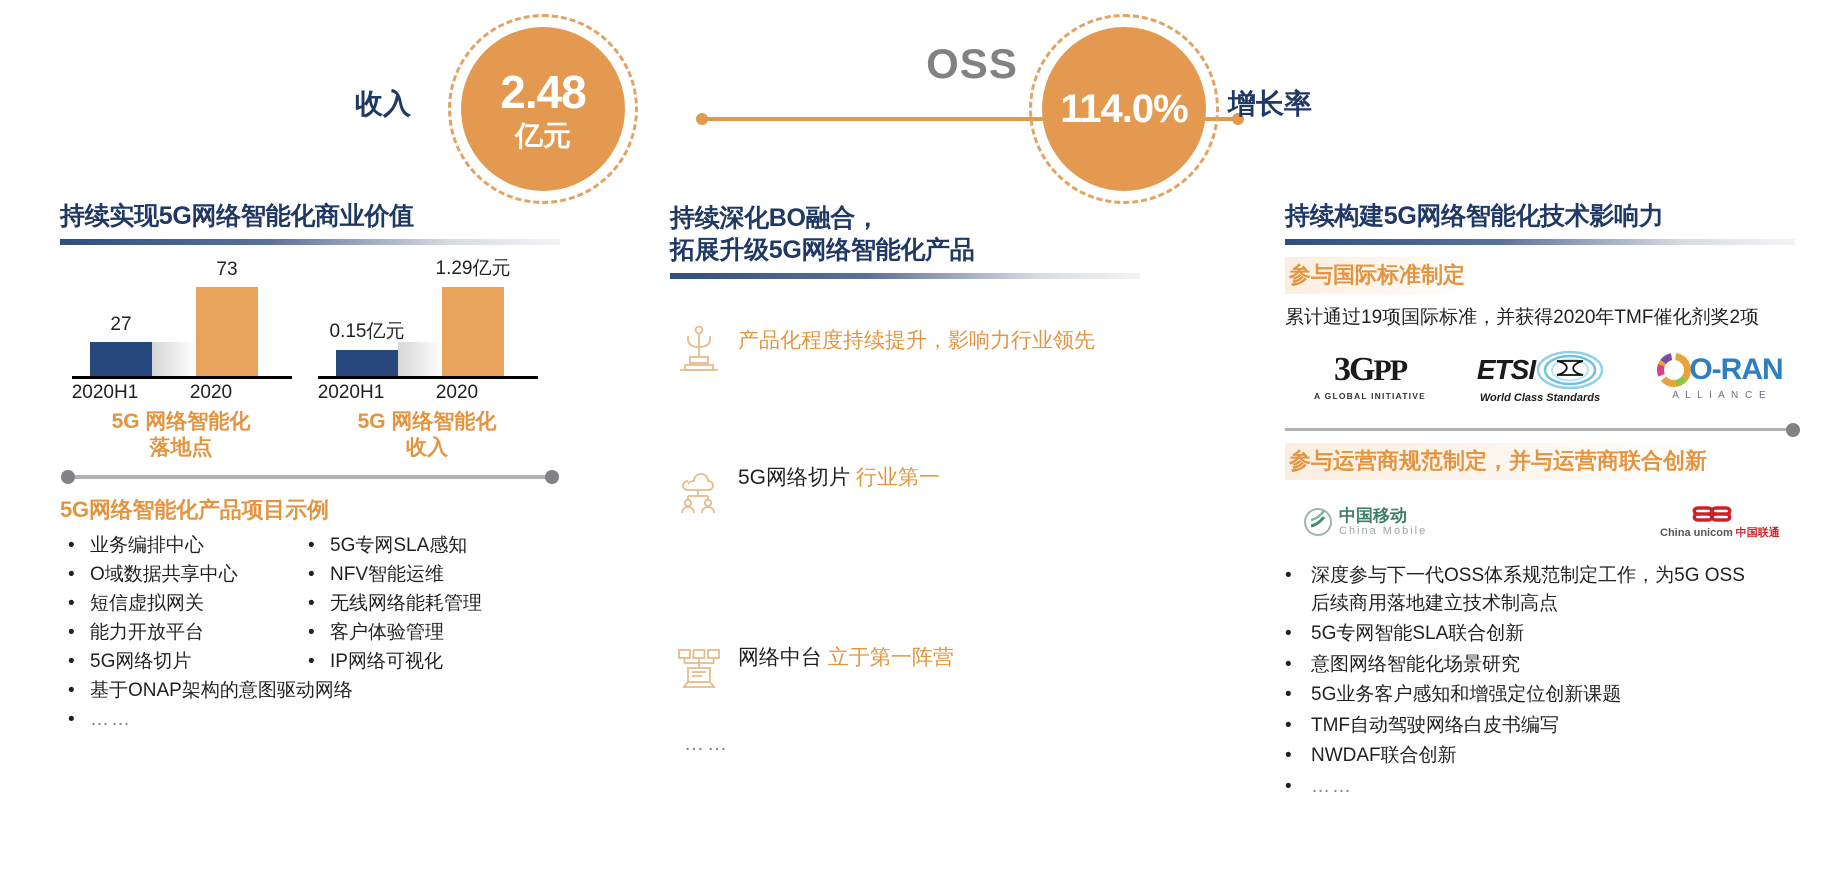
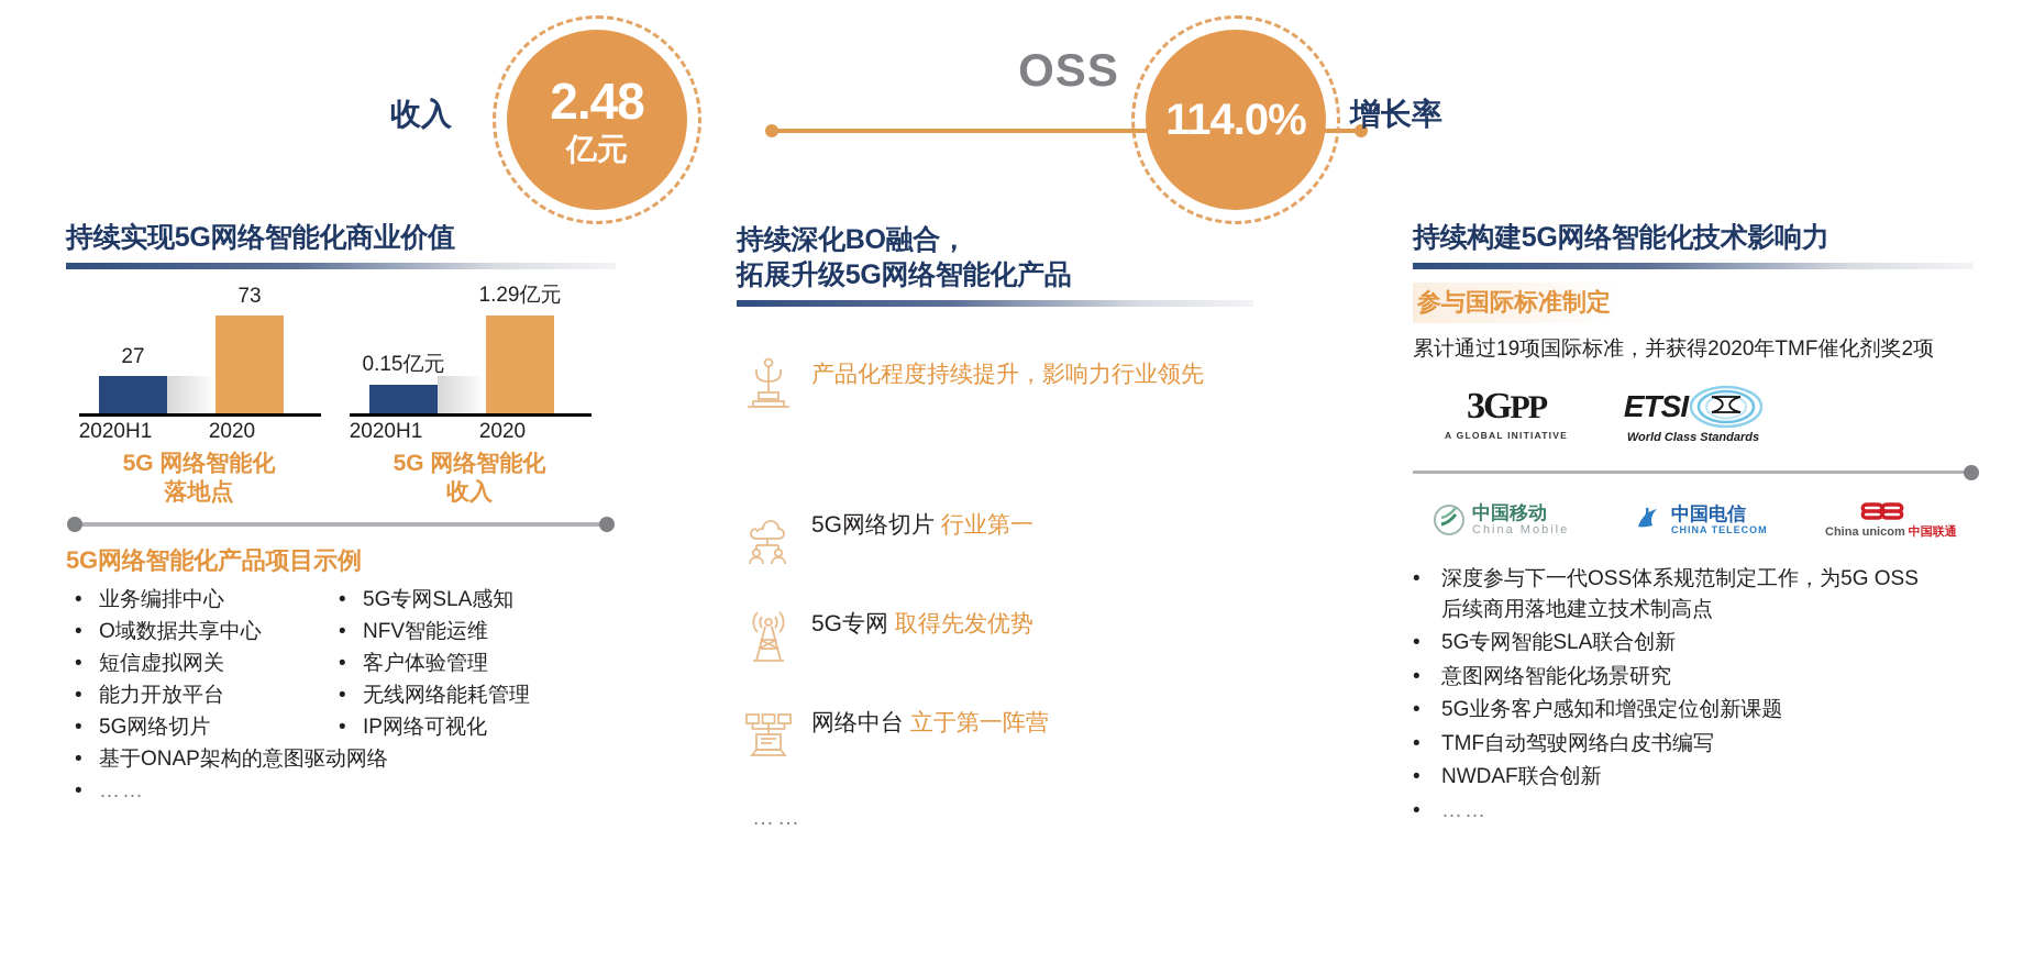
  OSS
  2.48
  亿元
  收入
  114.0%
  增长率
  持续实现5G网络智能化商业价值
  27
  73
  2020H1
  2020
  5G 网络智能化
  落地点
  0.15亿元
  1.29亿元
  2020H1
  2020
  5G 网络智能化
  收入
  5G网络智能化产品项目示例
  •
  业务编排中心
  •
  O域数据共享中心
  •
  短信虚拟网关
  •
  能力开放平台
  •
  5G网络切片
  •
  基于ONAP架构的意图驱动网络
  •
  ……
  •
  5G专网SLA感知
  •
  NFV智能运维
  •
- 无线网络能耗管理
+ 客户体验管理
  •
- 客户体验管理
+ 无线网络能耗管理
  •
  IP网络可视化
  持续深化BO融合，
  拓展升级5G网络智能化产品
  产品化程度持续提升，影响力行业领先
  5G网络切片 行业第一
+ 5G专网 取得先发优势
  网络中台 立于第一阵营
  ……
  持续构建5G网络智能化技术影响力
  参与国际标准制定
  累计通过19项国际标准，并获得2020年TMF催化剂奖2项
  3GPP
  A GLOBAL INITIATIVE
  ETSI
  World Class Standards
- O-RAN
- A L L I A N C E
- 参与运营商规范制定，并与运营商联合创新
  中国移动
  China Mobile
+ 中国电信
+ CHINA TELECOM
  China unicom
  中国联通
  •
  深度参与下一代OSS体系规范制定工作，为5G OSS
  后续商用落地建立技术制高点
  •
  5G专网智能SLA联合创新
  •
  意图网络智能化场景研究
  •
  5G业务客户感知和增强定位创新课题
  •
  TMF自动驾驶网络白皮书编写
  •
  NWDAF联合创新
  •
  ……
